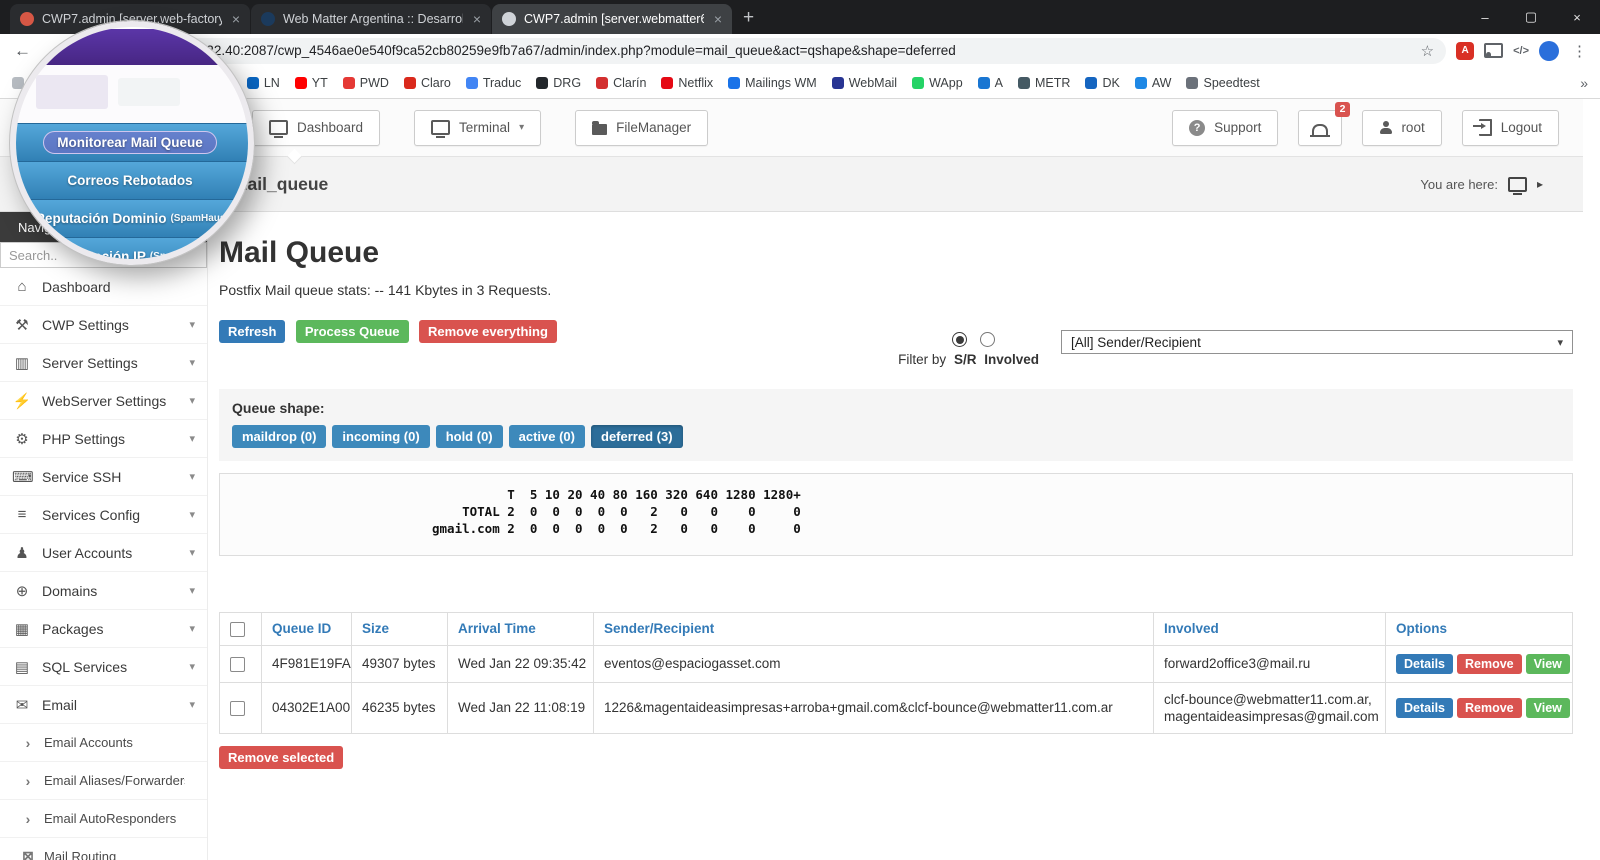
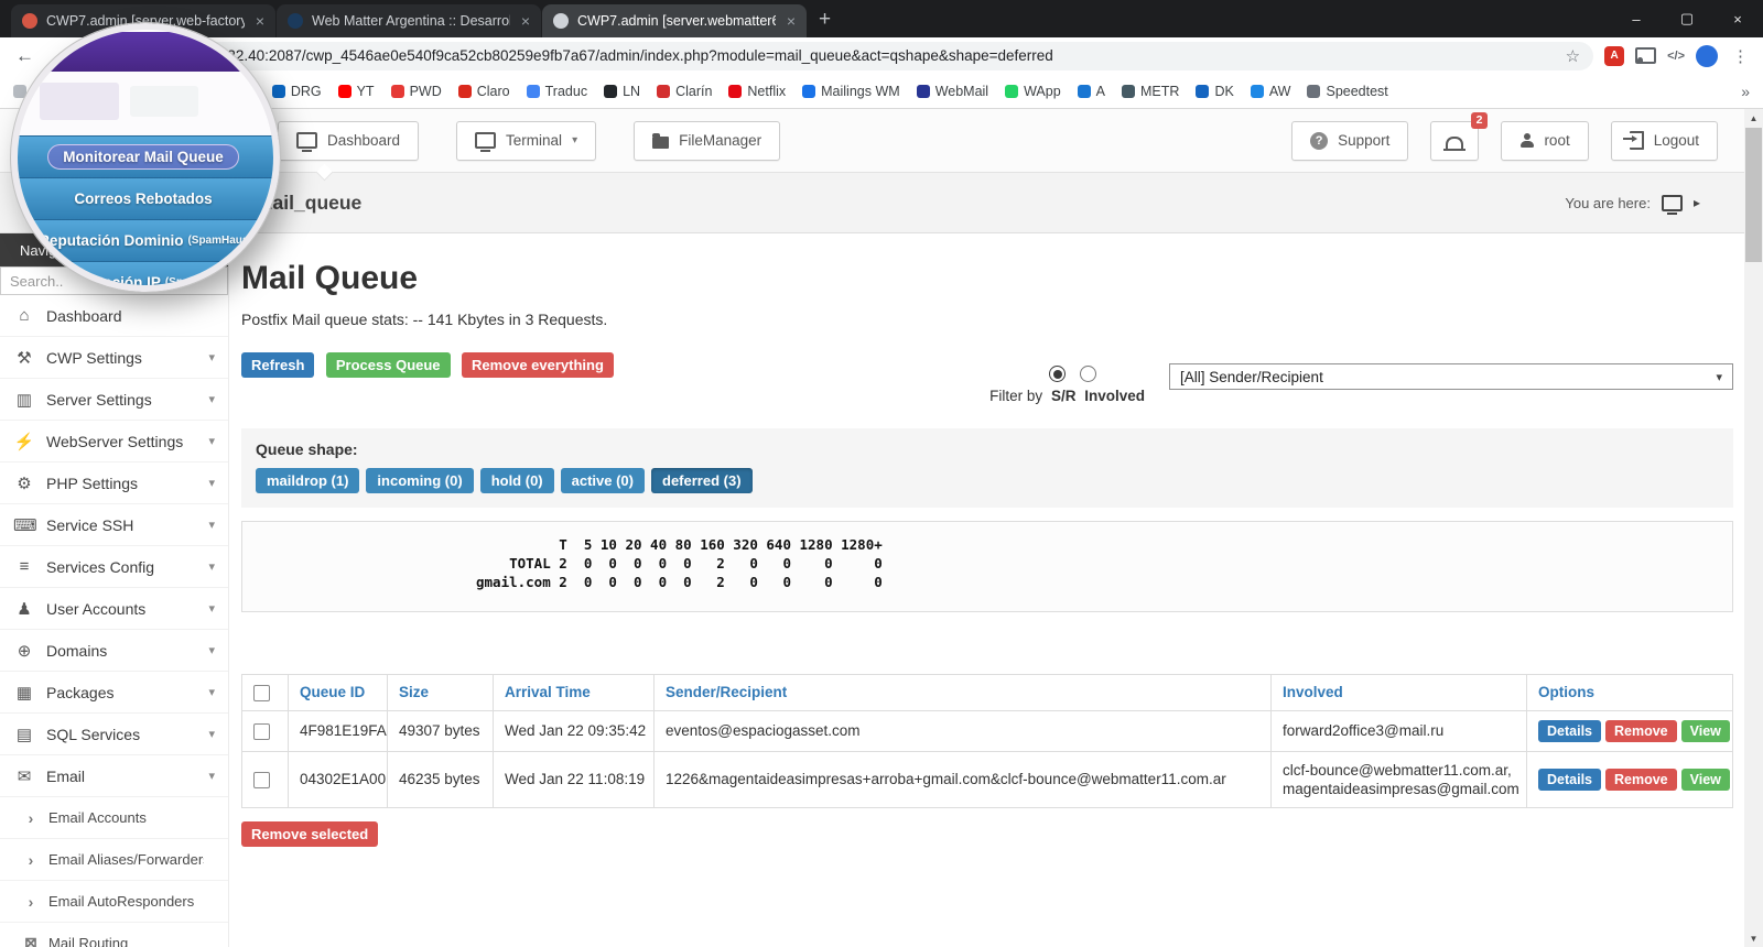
  CWP7.admin [server.web-factory
  ×
  Web Matter Argentina :: Desarro
  ×
  CWP7.admin [server.webmatter
  ×
  +
  –
  ▢
  ×
  087/cwp_4546ae0e540f9ca52cb80259e9fb7a67/admin/index.php?module=mail_queue&act=qshape&shape=deferred
  ☆
  A
  </>
  ⋮
- LN
+ DRG
  YT
  PWD
  Claro
  Traduc
- DRG
+ LN
  Clarín
  Netflix
  Mailings WM
  WebMail
  WApp
  A
  METR
  DK
  AW
  Speedtest
  »
  Dashboard
  Terminal
  ▾
  FileManager
  ?
  Support
  2
  root
  Logout
  ail_queue
  You are here:
  ▸
  ⌂
  Dashboard
  ⚒
  CWP Settings
  ▾
  ▥
  Server Settings
  ▾
  ⚡
  WebServer Settings
  ▾
  ⚙
  PHP Settings
  ▾
  ⌨
  Service SSH
  ▾
  ≡
  Services Config
  ▾
  ♟
  User Accounts
  ▾
  ⊕
  Domains
  ▾
  ▦
  Packages
  ▾
  ▤
  SQL Services
  ▾
  ✉
  Email
  ▾
  ›
  Email Accounts
  ›
  Email Aliases/Forwarder
  ›
  Email AutoResponders
  ⊠
  Mail Routing
  ail Queue
  Postfix Mail queue stats: -- 141 Kbytes in 3 Requests.
  Refresh Process Queue Remove everything
  Filter by S/R Involved
  [All] Sender/Recipient
  ▾
  Queue shape:
- maildrop (0)
+ maildrop (1)
  incoming (0)
  hold (0)
  active (0)
  deferred (3)
  T 5 10 20 40 80 160 320 640 1280 1280+
  TOTAL 2 0 0 0 0 0 2 0 0 0 0
  gmail.com 2 0 0 0 0 0 2 0 0 0 0
  	Queue ID	Size	Arrival Time	Sender/Recipient	Involved	Options
  	4F981E19FA	49307 bytes	Wed Jan 22 09:35:42	eventos@espaciogasset.com	forward2office3@mail.ru	Details Remove View
  	04302E1A00	46235 bytes	Wed Jan 22 11:08:19	1226&magentaideasimpresas+arroba+gmail.com&clcf-bounce@webmatter11.com.ar	clcf-bounce@webmatter11.com.ar,magentaideasimpresas@gmail.com	Details Remove View
  Remove selected
+ ▲
+ ▼
  Monitorear Mail Queue
  Correos Rebotados
  Reputación Dominio
  (SpamHaus)
  Reputación IP
  (SpamHaus)
